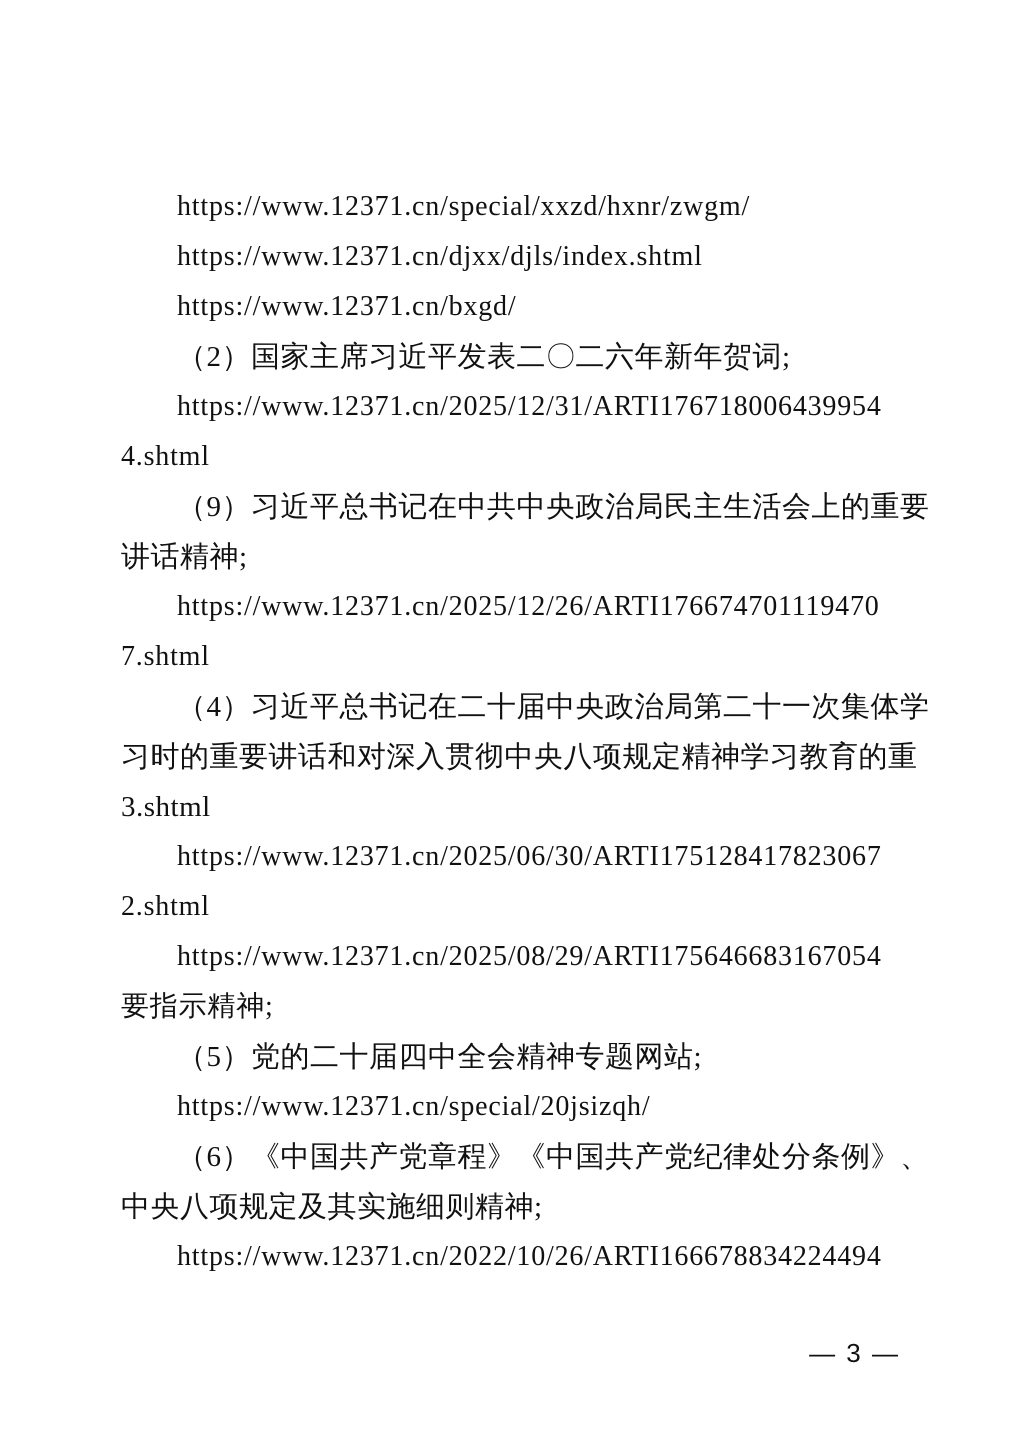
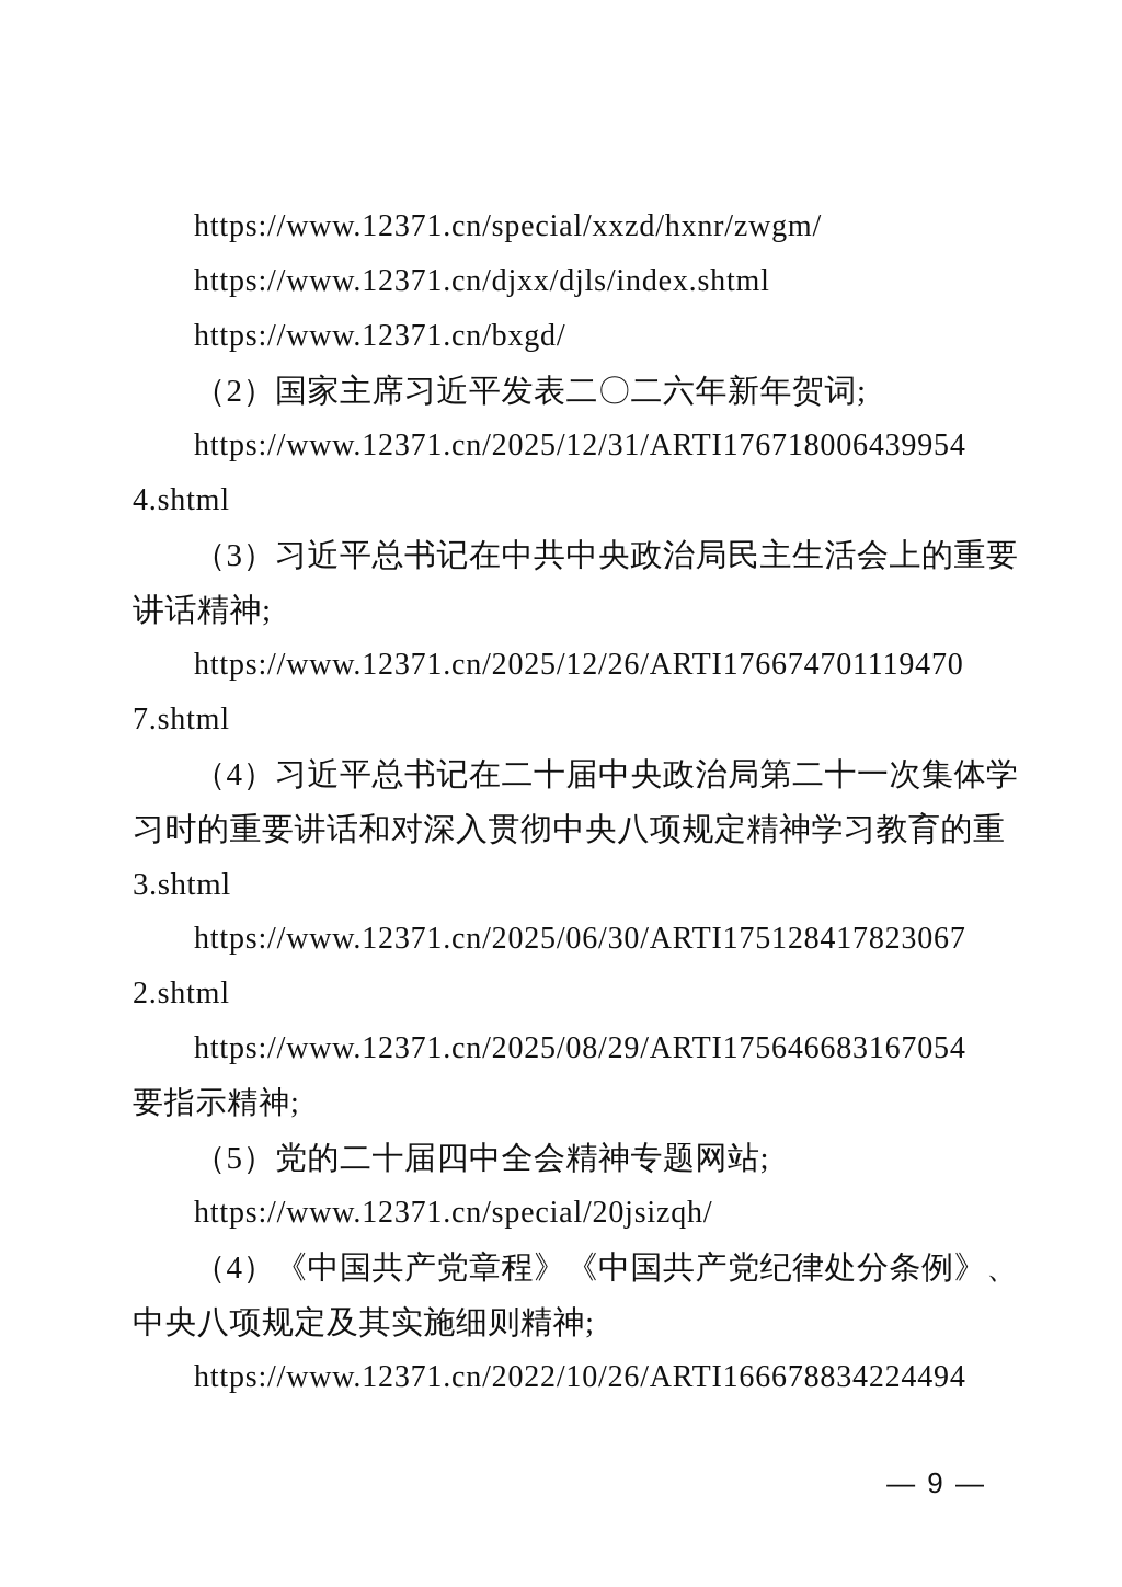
  https://www.12371.cn/special/xxzd/hxnr/zwgm/
  https://www.12371.cn/djxx/djls/index.shtml
  https://www.12371.cn/bxgd/
  （2）国家主席习近平发表二〇二六年新年贺词;
  https://www.12371.cn/2025/12/31/ARTI176718006439954
  4.shtml
- （9）习近平总书记在中共中央政治局民主生活会上的重要
+ （3）习近平总书记在中共中央政治局民主生活会上的重要
  讲话精神;
  https://www.12371.cn/2025/12/26/ARTI176674701119470
  7.shtml
  （4）习近平总书记在二十届中央政治局第二十一次集体学
  习时的重要讲话和对深入贯彻中央八项规定精神学习教育的重
  3.shtml
  https://www.12371.cn/2025/06/30/ARTI175128417823067
  2.shtml
  https://www.12371.cn/2025/08/29/ARTI175646683167054
  要指示精神;
  （5）党的二十届四中全会精神专题网站;
  https://www.12371.cn/special/20jsizqh/
- （6）《中国共产党章程》《中国共产党纪律处分条例》、
+ （4）《中国共产党章程》《中国共产党纪律处分条例》、
  中央八项规定及其实施细则精神;
  https://www.12371.cn/2022/10/26/ARTI166678834224494
- — 3 —
+ — 9 —
